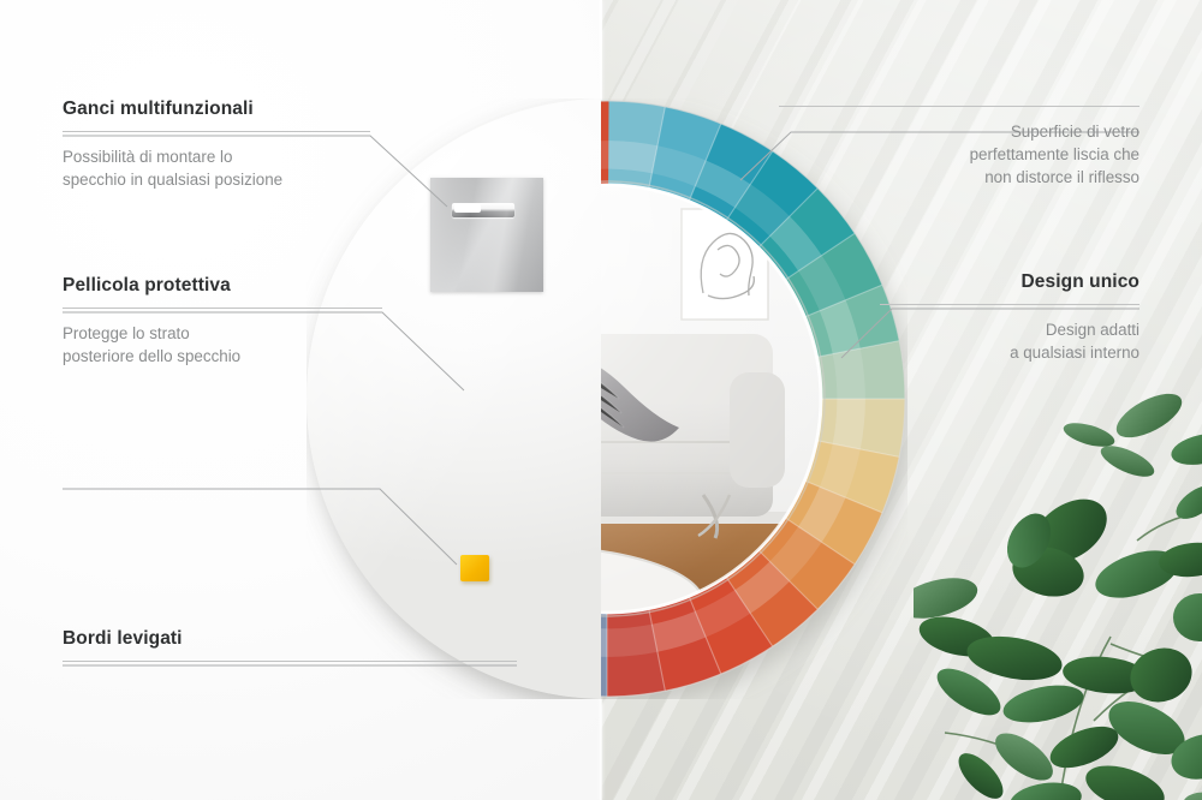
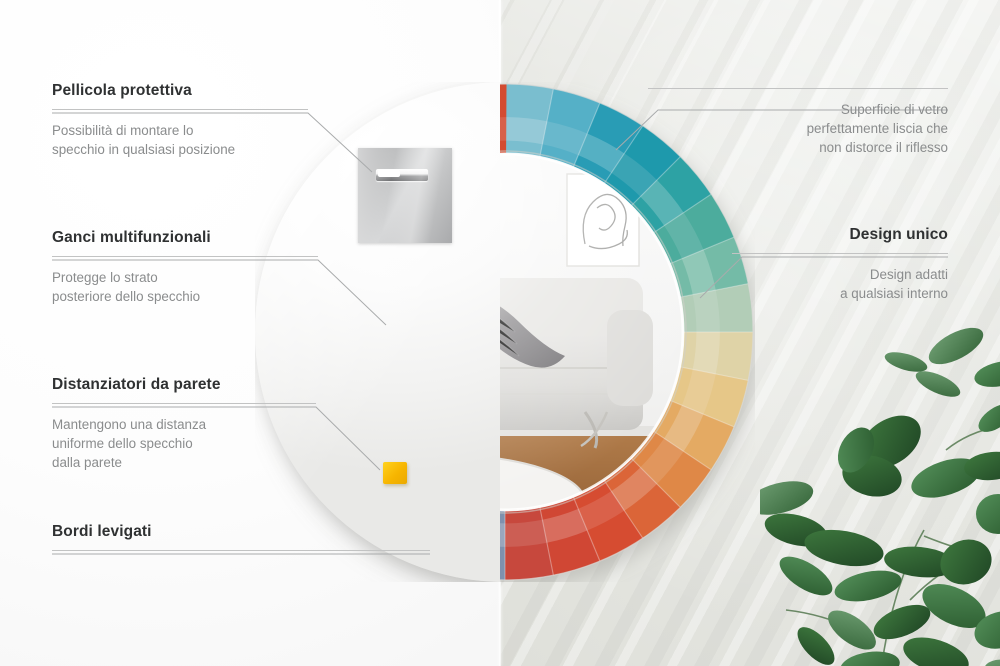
- Ganci multifunzionali
+ Pellicola protettiva
  Possibilità di montare lo
  specchio in qualsiasi posizione
- Pellicola protettiva
+ Ganci multifunzionali
  Protegge lo strato
  posteriore dello specchio
+ Distanziatori da parete
+ Mantengono una distanza
+ uniforme dello specchio
+ dalla parete
  Bordi levigati
  Superficie di vetro
  perfettamente liscia che
  non distorce il riflesso
  Design unico
  Design adatti
  a qualsiasi interno
